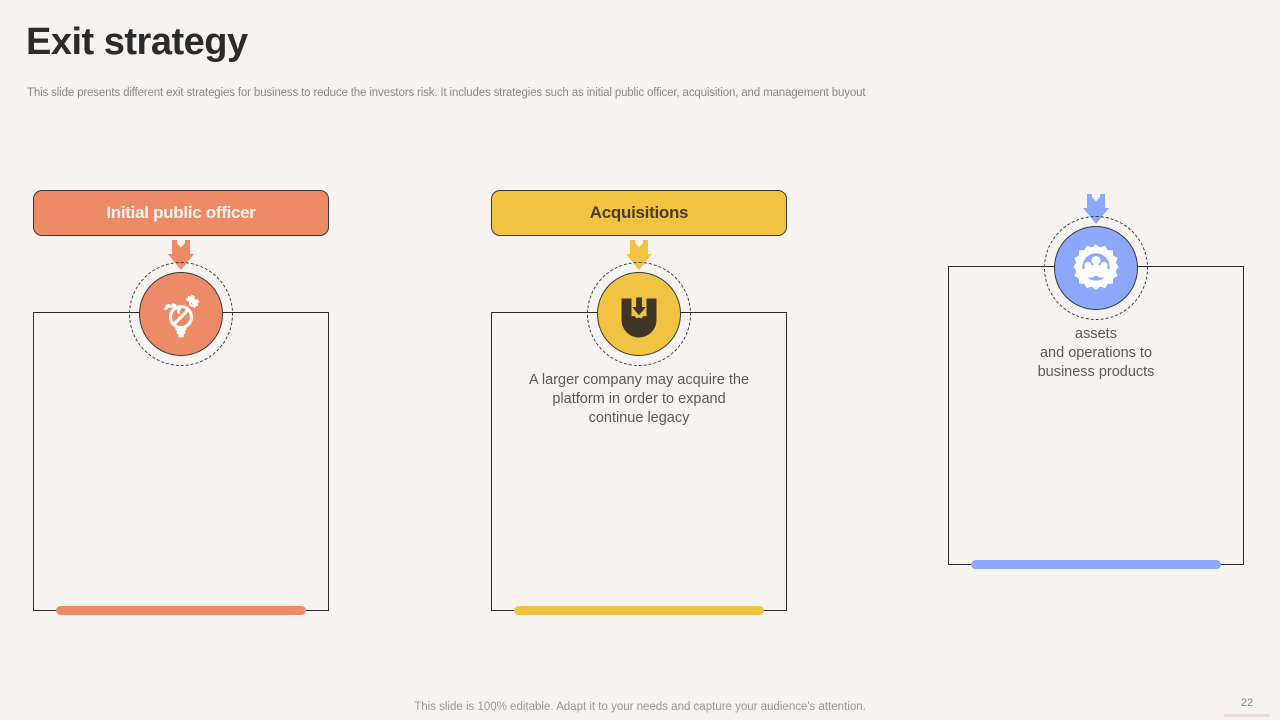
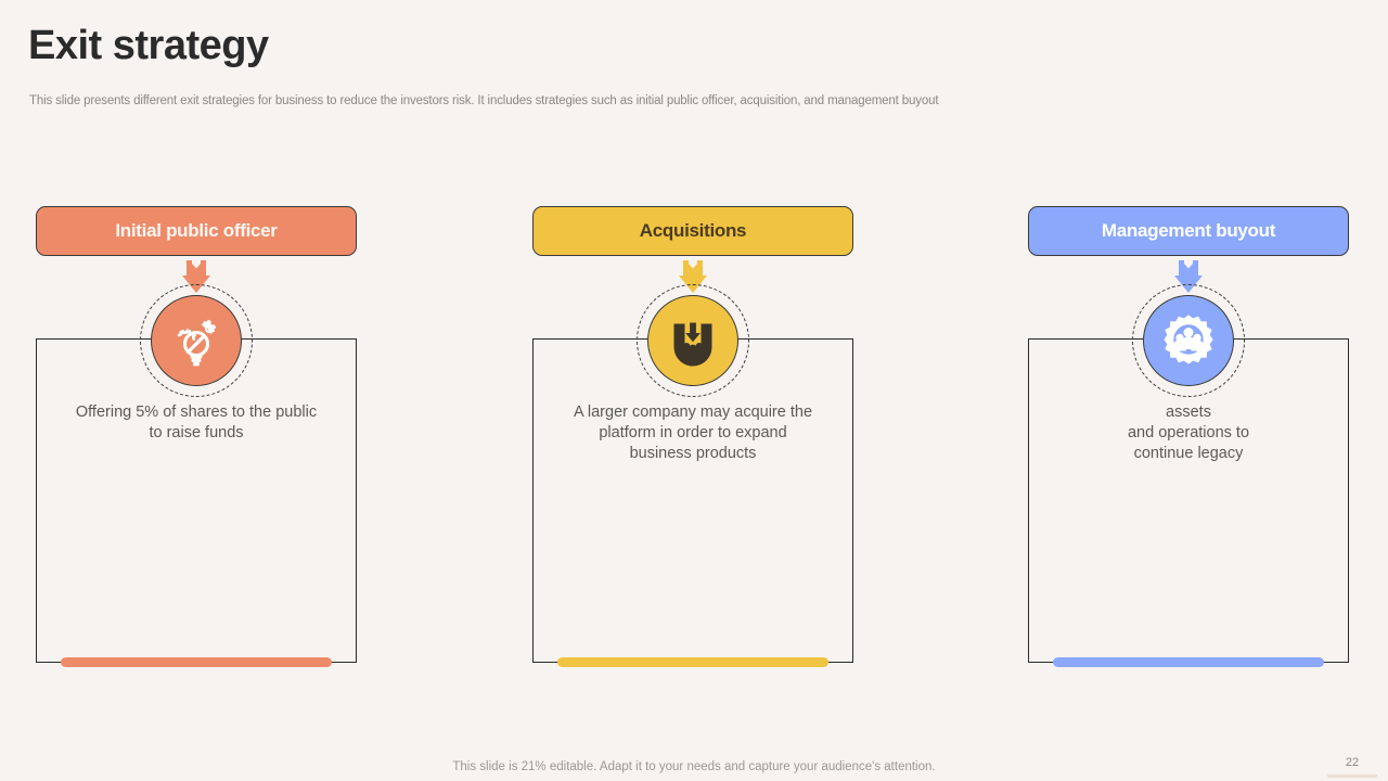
  Exit strategy
  This slide presents different exit strategies for business to reduce the investors risk. It includes strategies such as initial public officer, acquisition, and management buyout
  Initial public officer
+ Offering 5% of shares to the public
+ to raise funds
  Acquisitions
  A larger company may acquire the
  platform in order to expand
- continue legacy
+ business products
+ Management buyout
  assets
  and operations to
- business products
+ continue legacy
- This slide is 100% editable. Adapt it to your needs and capture your audience's attention.
+ This slide is 21% editable. Adapt it to your needs and capture your audience's attention.
  22
